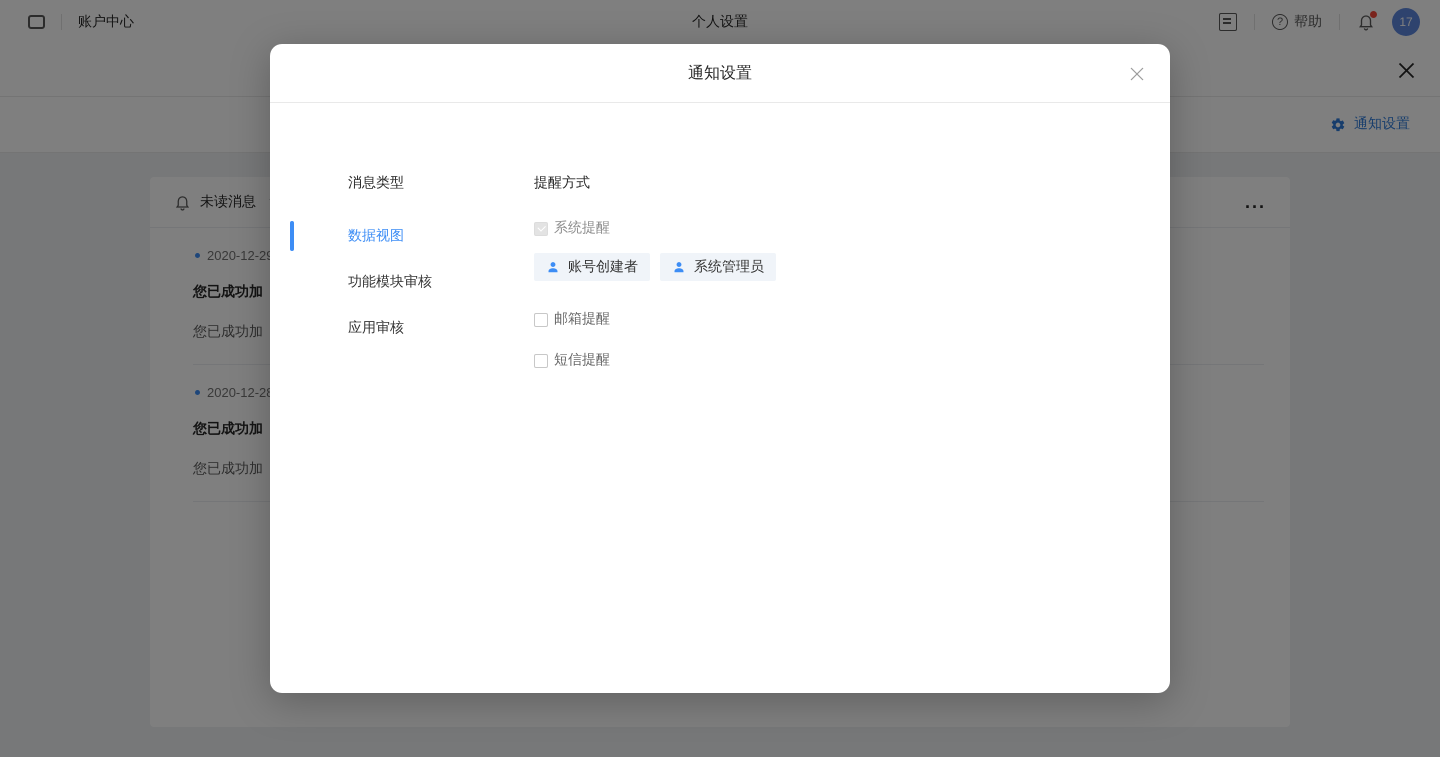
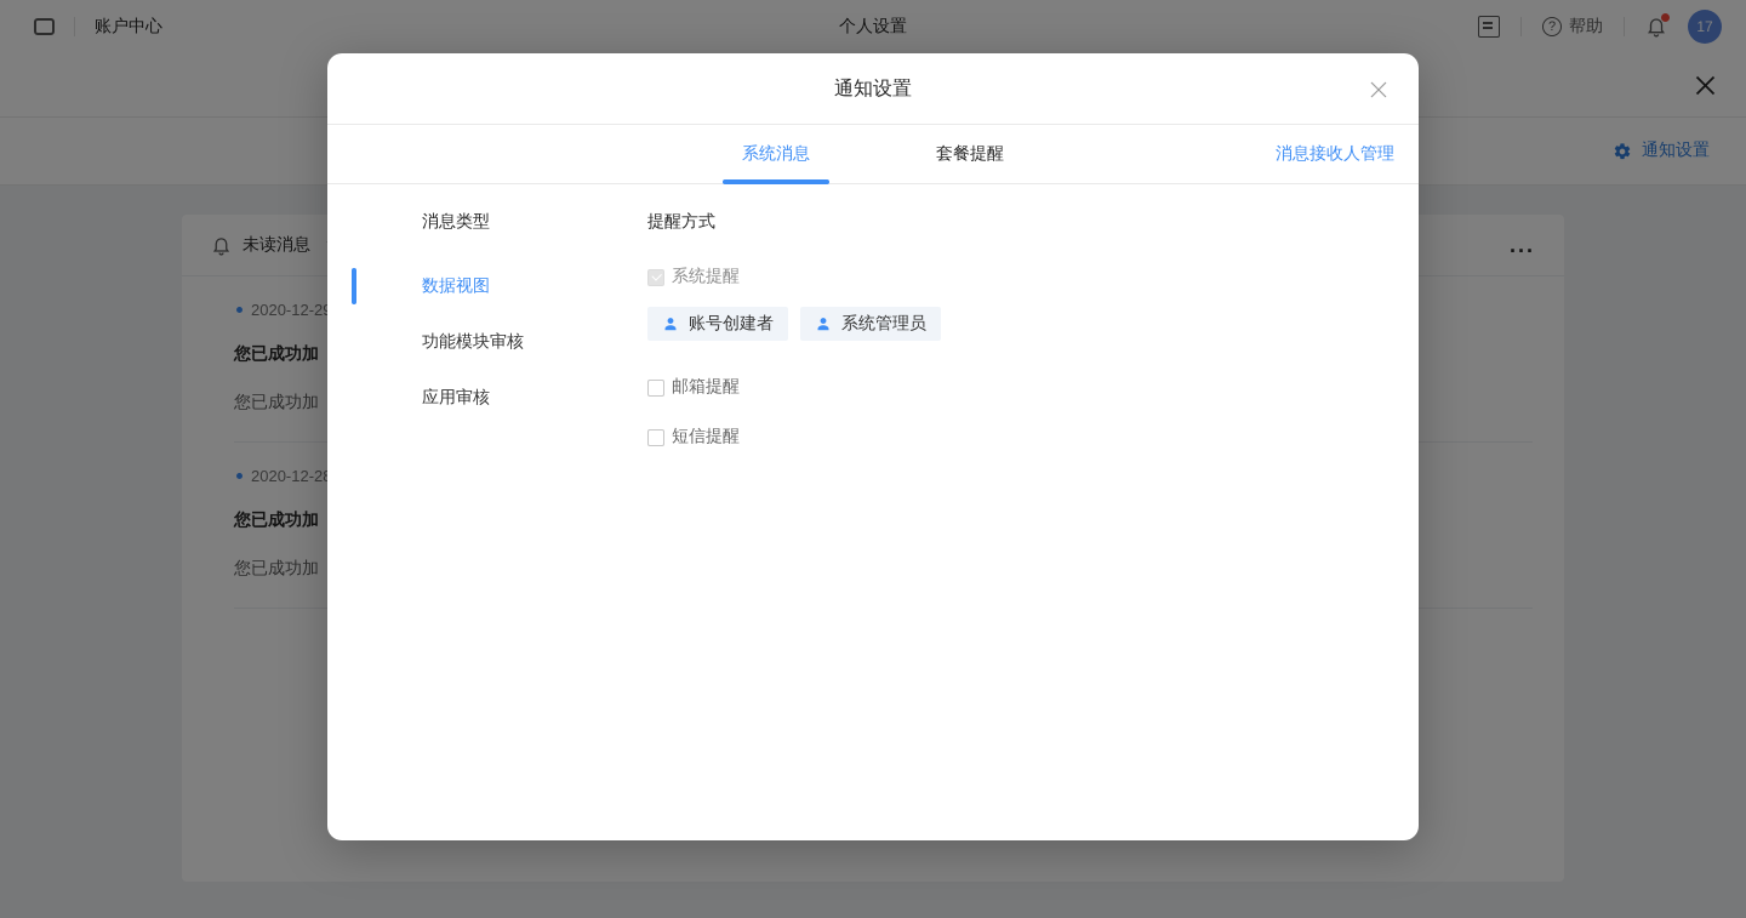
  账户中心
  个人设置
  ?
  帮助
  17
  通知设置
  未读消息
  ...
  2020-12-2
  您已成功加
  您已成功加
  2020-12-2
  您已成功加
  您已成功加
  通知设置
+ 系统消息
+ 套餐提醒
+ 消息接收人管理
  消息类型
  数据视图
  功能模块审核
  应用审核
  提醒方式
  系统提醒
  账号创建者
  系统管理员
  邮箱提醒
  短信提醒
